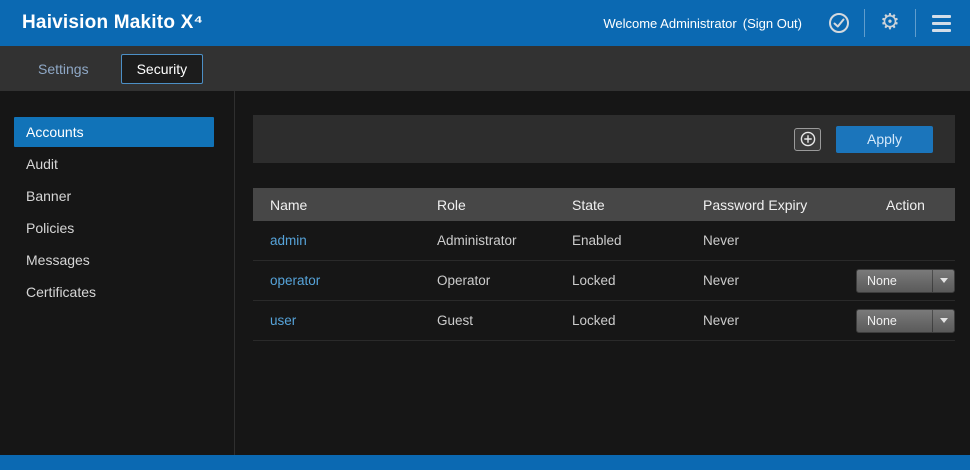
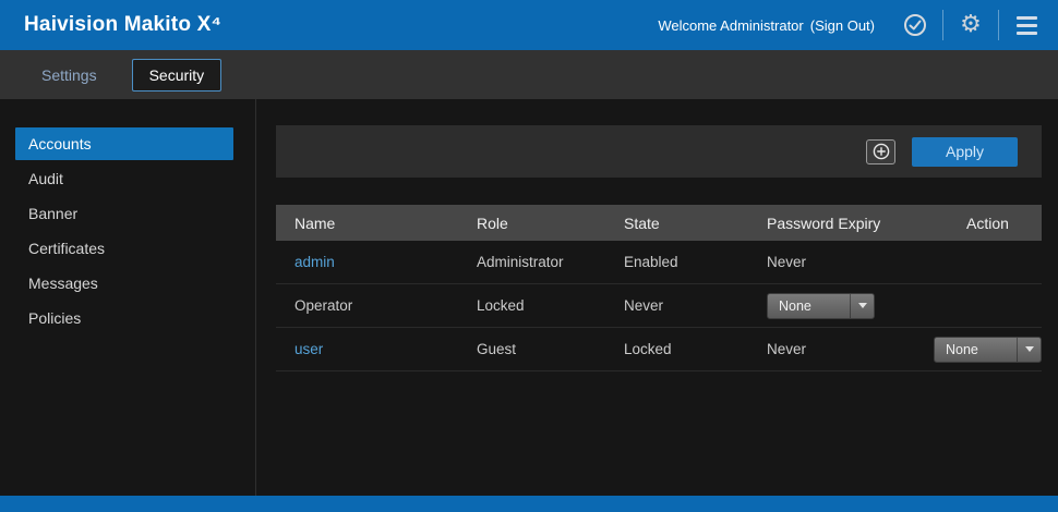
  Haivision Makito X⁴
  Welcome Administrator
  (Sign Out)
  ⚙
  Settings
  Security
  Accounts
  Audit
  Banner
- Policies
+ Certificates
  Messages
- Certificates
+ Policies
  Apply
  Name
  Role
  State
  Password Expiry
  Action
  admin
  Administrator
  Enabled
  Never
- operator
  Operator
  Locked
  Never
  None
  user
  Guest
  Locked
  Never
  None
